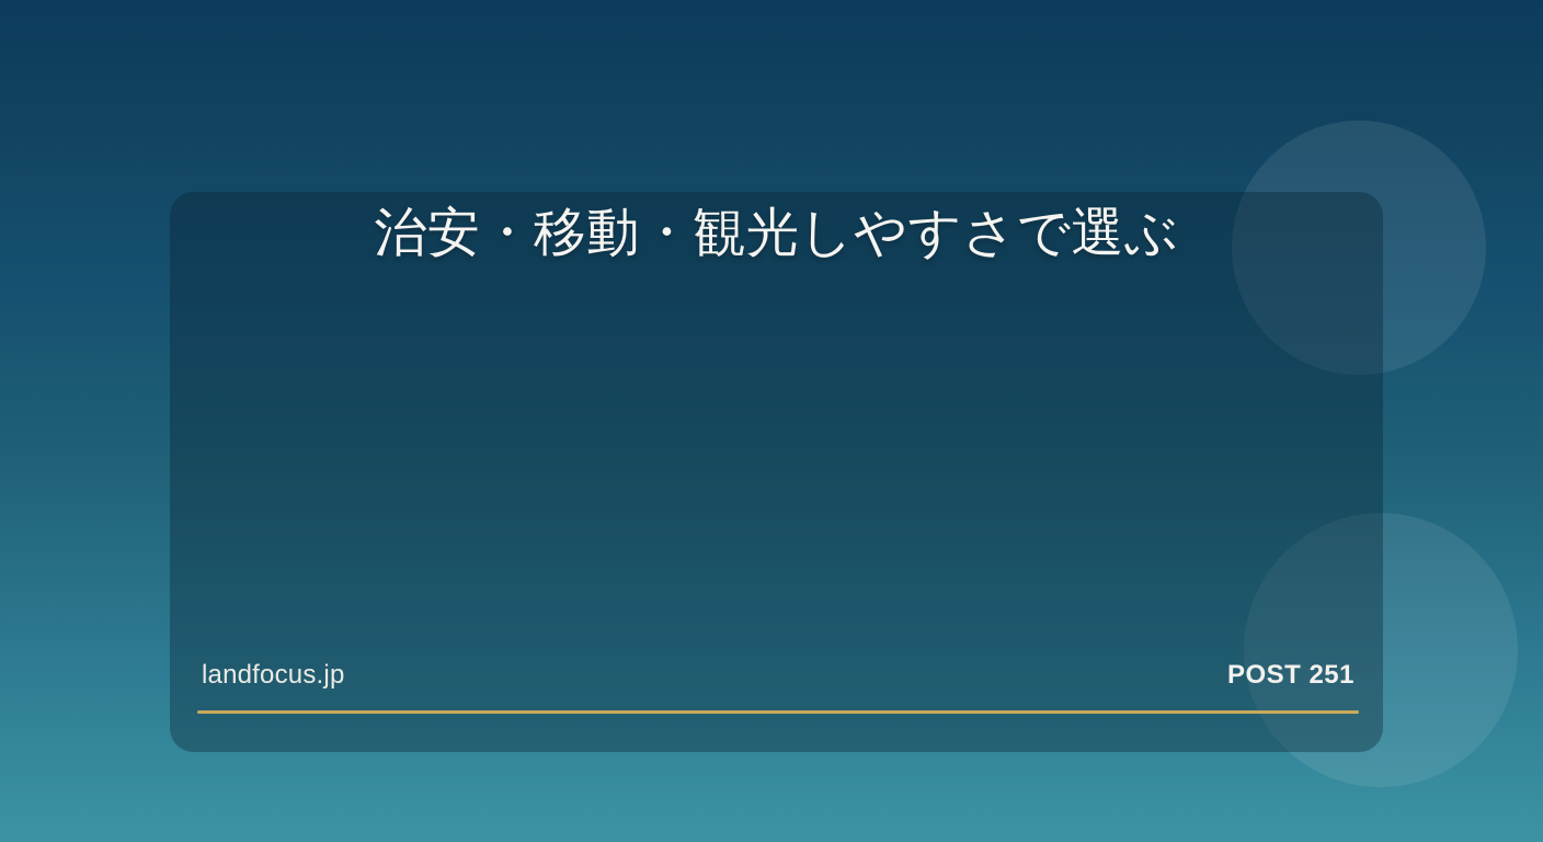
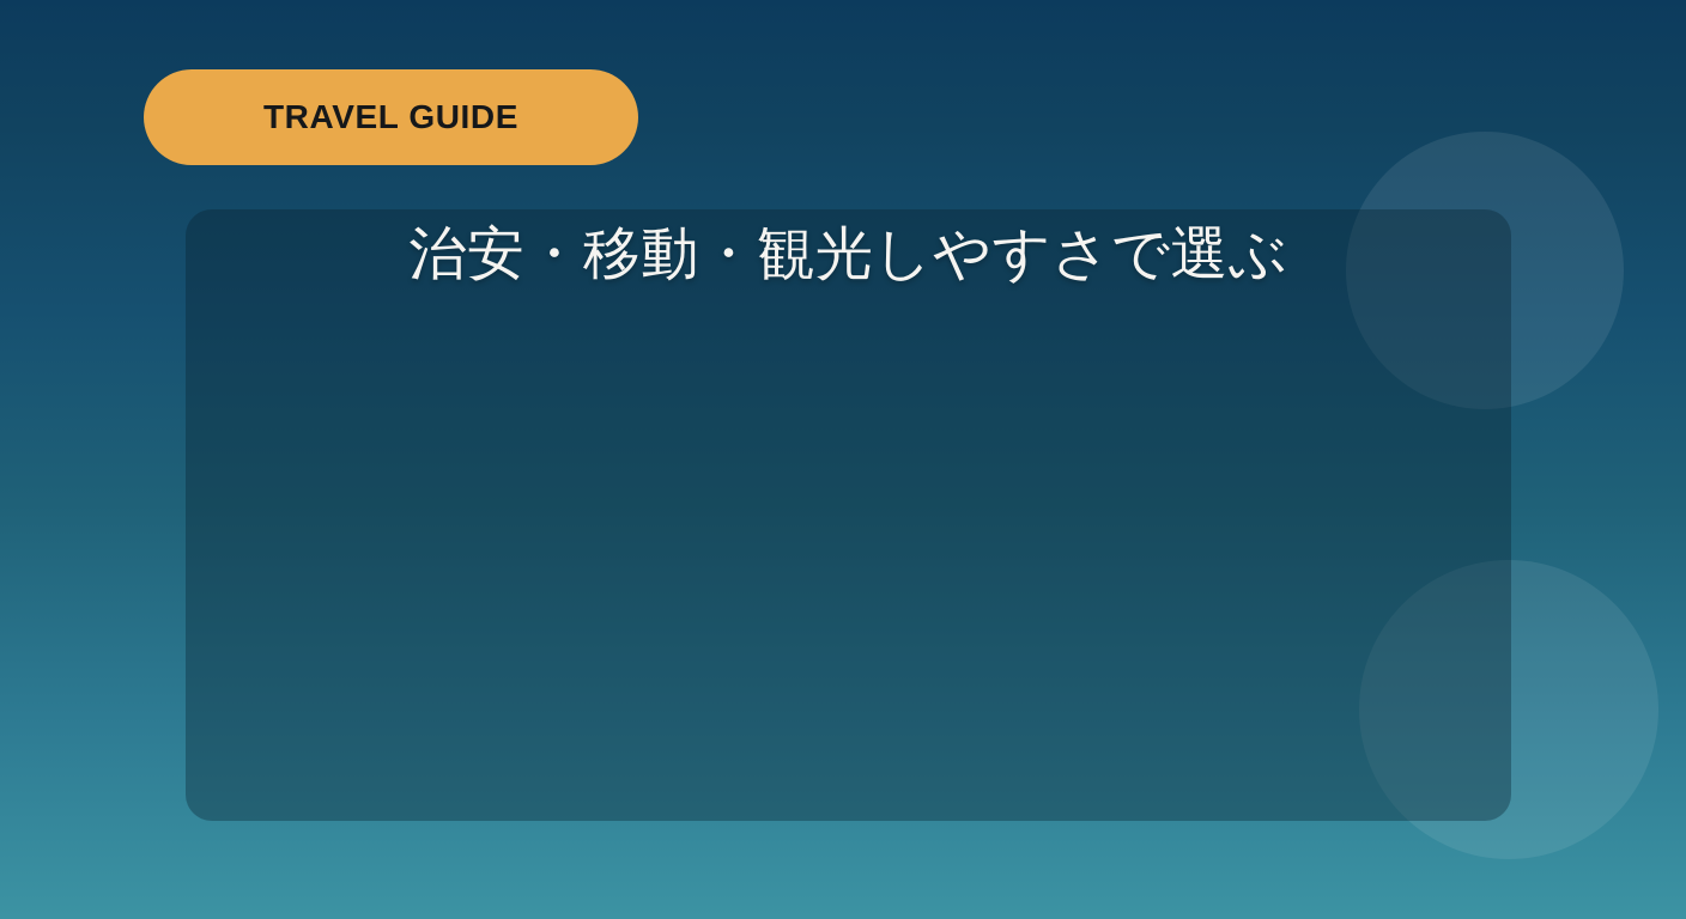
+ TRAVEL GUIDE
  治安・移動・観光しやすさで選ぶ
- landfocus.jp
- POST 251
